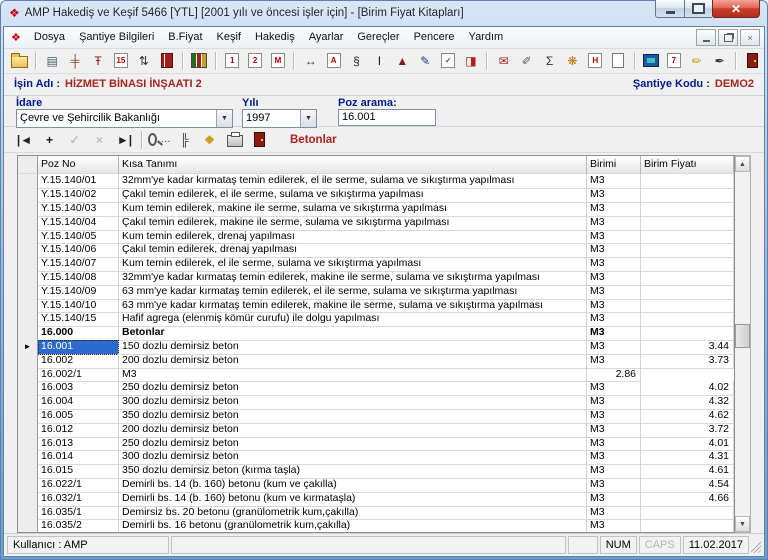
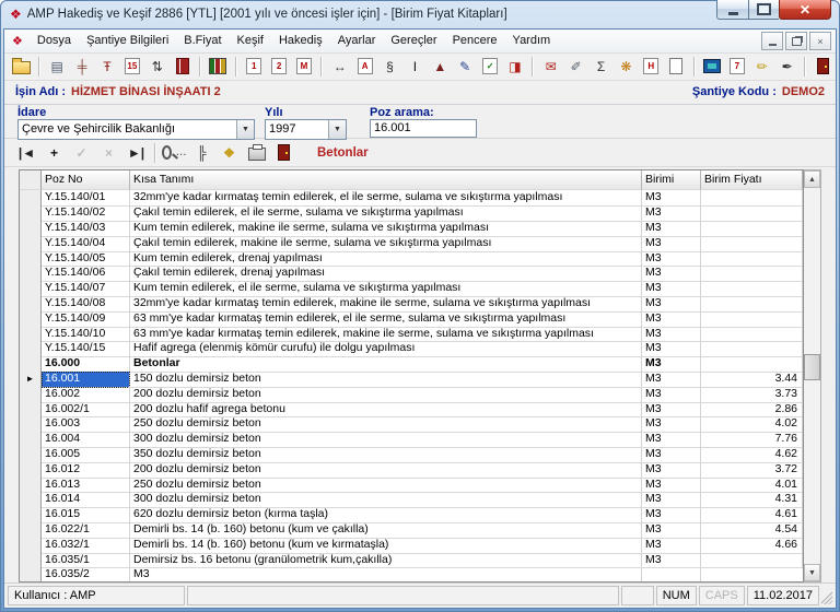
  ❖
- AMP Hakediş ve Keşif 5466 [YTL] [2001 yılı ve öncesi işler için] - [Birim Fiyat Kitapları]
+ AMP Hakediş ve Keşif 2886 [YTL] [2001 yılı ve öncesi işler için] - [Birim Fiyat Kitapları]
  ✕
  ❖
  Dosya Şantiye Bilgileri B.Fiyat Keşif Hakediş Ayarlar Gereçler Pencere Yardım
  ×
  ▤
  ╪
  Ŧ
  15
  ⇅
  1
  2
  M
  ↔
  A
  §
  I
  ▲
  ✎
  ✓
  ◨
  ✉
  ✐
  Σ
  ❋
  H
  7
  ✏
  ✒
  İşin Adı :
  HİZMET BİNASI İNŞAATI 2
  Şantiye Kodu :
  DEMO2
  İdare
  Çevre ve Şehircilik Bakanlığı
  Yılı
  1997
  Poz arama:
  16.001
  |◄
  +
  ✓
  ×
  ►|
  ...
  ╠
  ❖
  Betonlar
  Poz No
  Kısa Tanımı
  Birimi
  Birim Fiyatı
  Y.15.140/01
  32mm'ye kadar kırmataş temin edilerek, el ile serme, sulama ve sıkıştırma yapılması
  M3
  Y.15.140/02
  Çakıl temin edilerek, el ile serme, sulama ve sıkıştırma yapılması
  M3
  Y.15.140/03
  Kum temin edilerek, makine ile serme, sulama ve sıkıştırma yapılması
  M3
  Y.15.140/04
  Çakıl temin edilerek, makine ile serme, sulama ve sıkıştırma yapılması
  M3
  Y.15.140/05
  Kum temin edilerek, drenaj yapılması
  M3
  Y.15.140/06
  Çakıl temin edilerek, drenaj yapılması
  M3
  Y.15.140/07
  Kum temin edilerek, el ile serme, sulama ve sıkıştırma yapılması
  M3
  Y.15.140/08
  32mm'ye kadar kırmataş temin edilerek, makine ile serme, sulama ve sıkıştırma yapılması
  M3
  Y.15.140/09
  63 mm'ye kadar kırmataş temin edilerek, el ile serme, sulama ve sıkıştırma yapılması
  M3
  Y.15.140/10
  63 mm'ye kadar kırmataş temin edilerek, makine ile serme, sulama ve sıkıştırma yapılması
  M3
  Y.15.140/15
  Hafif agrega (elenmiş kömür curufu) ile dolgu yapılması
  M3
  16.000
  Betonlar
  M3
  ►
  16.001
  150 dozlu demirsiz beton
  M3
  3.44
  16.002
  200 dozlu demirsiz beton
  M3
  3.73
  16.002/1
+ 200 dozlu hafif agrega betonu
  M3
  2.86
  16.003
  250 dozlu demirsiz beton
  M3
  4.02
  16.004
  300 dozlu demirsiz beton
  M3
- 4.32
+ 7.76
  16.005
  350 dozlu demirsiz beton
  M3
  4.62
  16.012
  200 dozlu demirsiz beton
  M3
  3.72
  16.013
  250 dozlu demirsiz beton
  M3
  4.01
  16.014
  300 dozlu demirsiz beton
  M3
  4.31
  16.015
- 350 dozlu demirsiz beton (kırma taşla)
+ 620 dozlu demirsiz beton (kırma taşla)
  M3
  4.61
  16.022/1
  Demirli bs. 14 (b. 160) betonu (kum ve çakılla)
  M3
  4.54
  16.032/1
  Demirli bs. 14 (b. 160) betonu (kum ve kırmataşla)
  M3
  4.66
  16.035/1
- Demirsiz bs. 20 betonu (granülometrik kum,çakılla)
+ Demirsiz bs. 16 betonu (granülometrik kum,çakılla)
  M3
  16.035/2
- Demirli bs. 16 betonu (granülometrik kum,çakılla)
  M3
  Kullanıcı : AMP
  NUM
  CAPS
  11.02.2017
